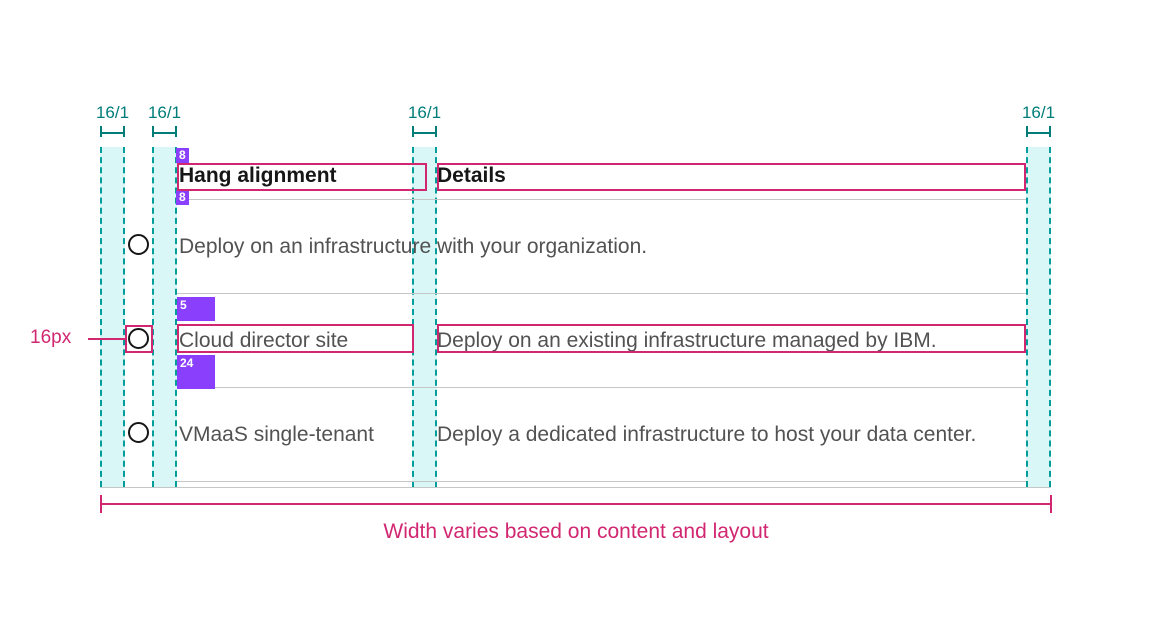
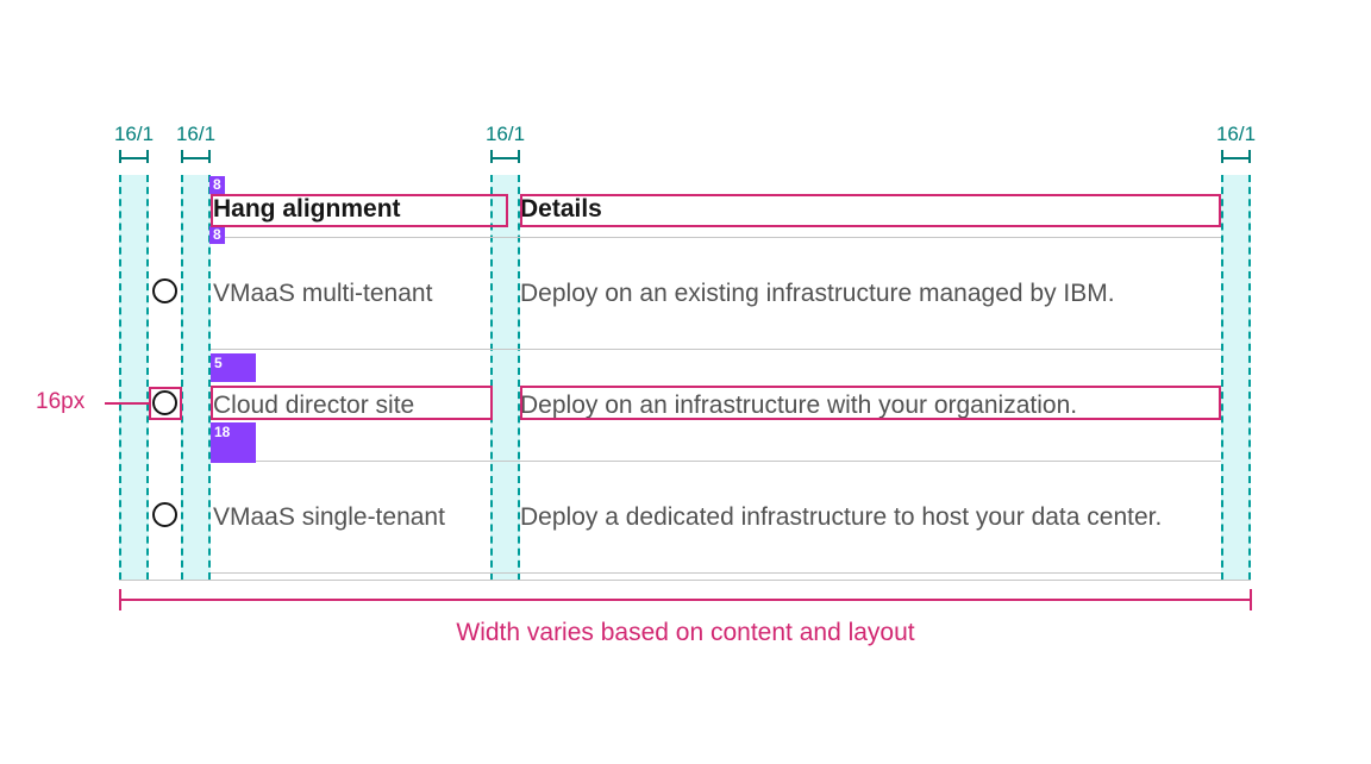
  16/1
  16/1
  16/1
  16/1
  Hang alignment
  Details
+ VMaaS multi-tenant
- Deploy on an infrastructure with your organization.
+ Deploy on an existing infrastructure managed by IBM.
  Cloud director site
- Deploy on an existing infrastructure managed by IBM.
+ Deploy on an infrastructure with your organization.
  VMaaS single-tenant
  Deploy a dedicated infrastructure to host your data center.
  8
  8
  5
- 24
+ 18
  16px
  Width varies based on content and layout
